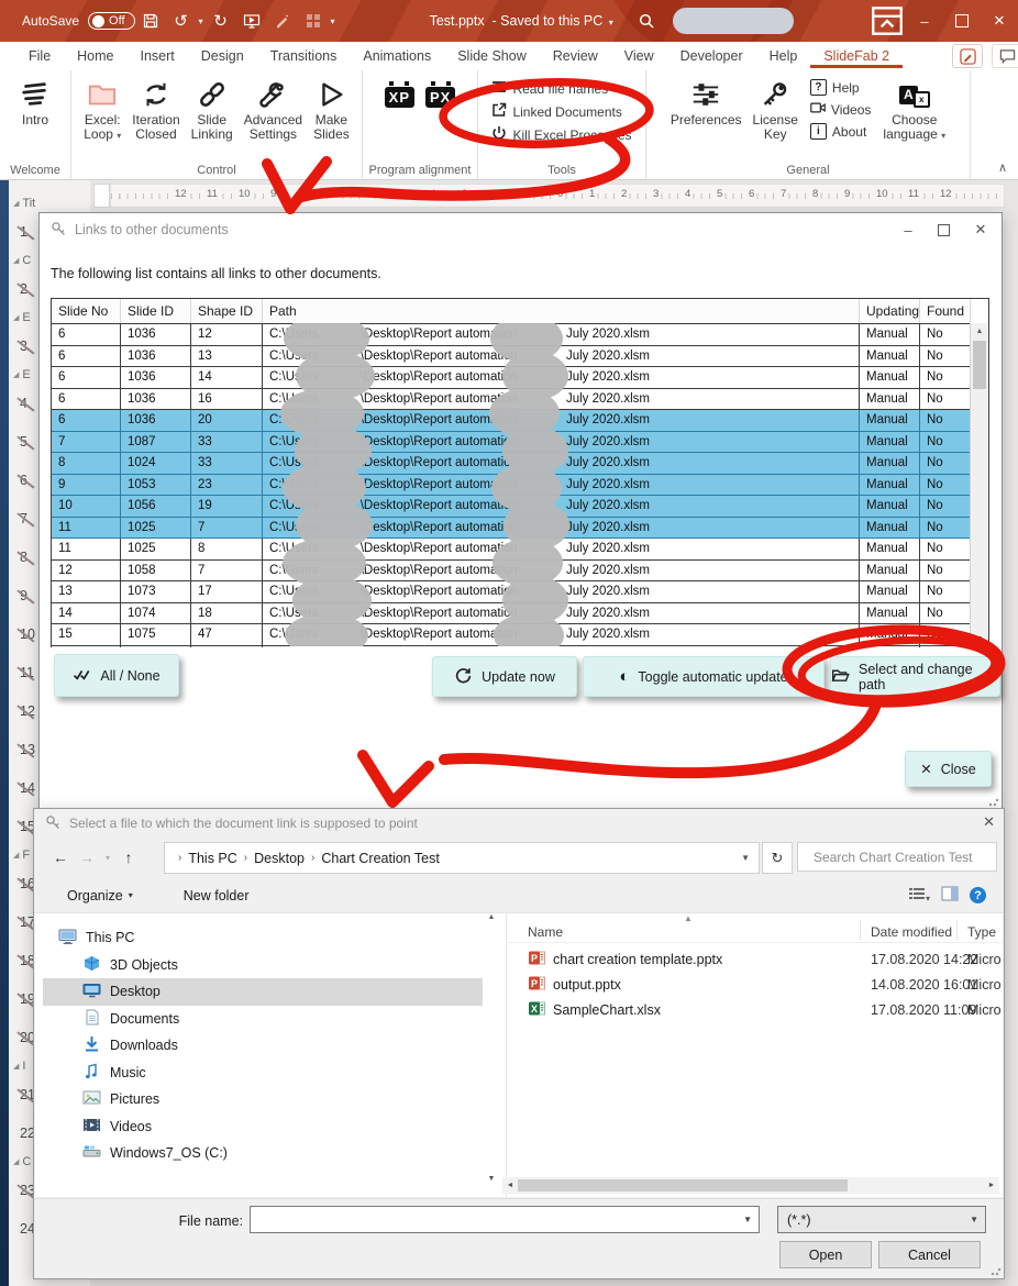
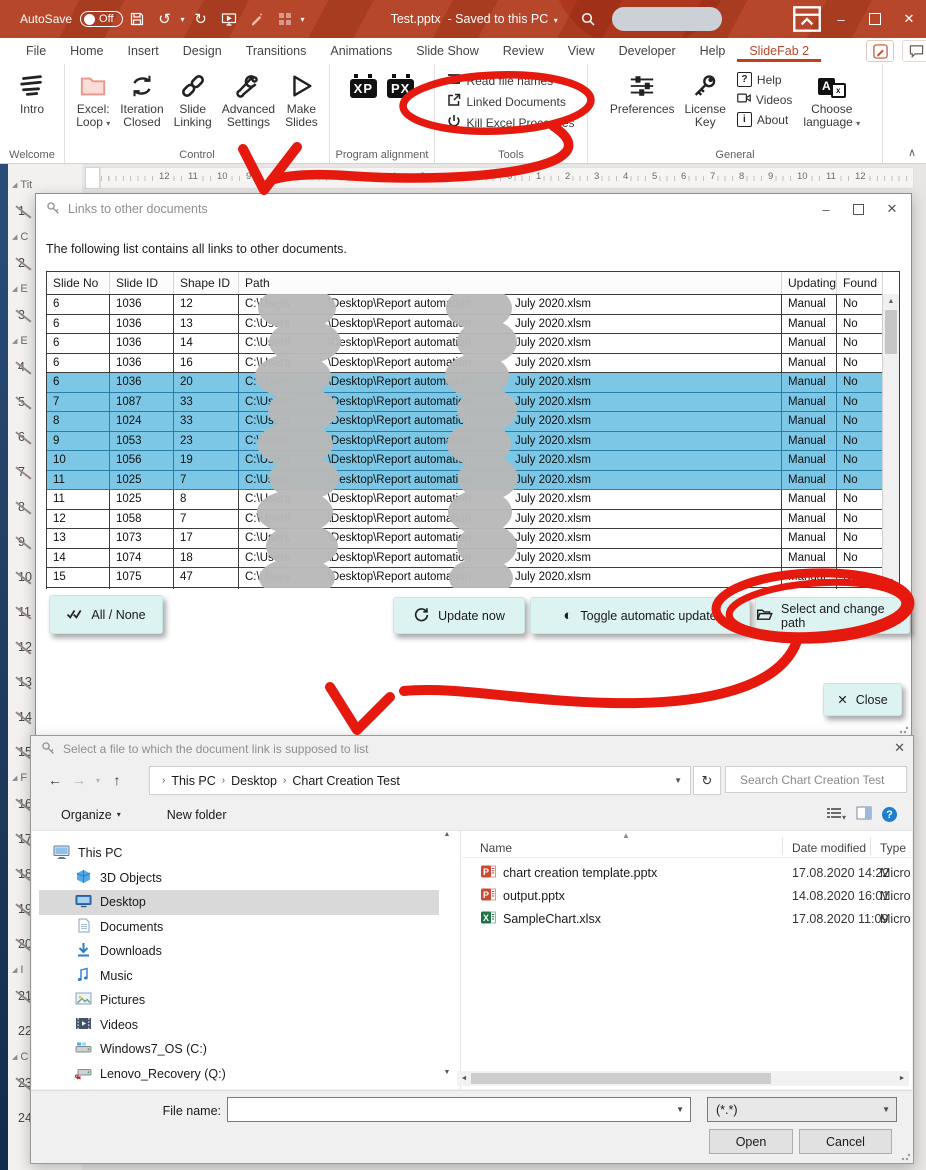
  AutoSave
  Off
  ↺
  ▾
  ↻
  ▾
  Test.pptx - Saved to this PC ▾
  –
  ✕
  File
  Home
  Insert
  Design
  Transitions
  Animations
  Slide Show
  Review
  View
  Developer
  Help
  SlideFab 2
  Intro
  Welcome
  Excel:
  Loop ▾
  Iteration
  Closed
  Slide
  Linking
  Advanced
  Settings
  Make
  Slides
  Control
  XP
  PX
  Program alignment
  ead file nam
  Linked Documents
  Kill Excel Procs
  Tools
  Preferences
  License
  Key
  ?
  Help
  Videos
  i
  About
  A
  x
  Choose
  language ▾
  General
  ∧
  Tit
  1
  C
  2
  E
  3
  E
  4
  5
  6
  7
  8
  9
  10
  11
  12
  13
  14
  15
  F
  16
  17
  18
  19
  20
  I
  21
  22
  C
  23
  24
  12
  11
  10
  9
  1
  2
  3
  4
  5
  6
  7
  8
  9
  10
  11
  12
  Links to other documents
  –
  ✕
  The following list contains all links to other documents.
  Slide No
  Slide ID
  Shape ID
  Path
  Updating
  Found
  6
  1036
  12
  esktop\Report autom
  July 2020.xlsm
  Manual
  No
  6
  1036
  13
  \Desktop\Report automat
  July 2020.xlsm
  Manual
  No
  6
  1036
  14
  esktop\Report automati
  July 2020.xlsm
  Manual
  No
  6
  1036
  16
  \Desktop\Report automa
  July 2020.xlsm
  Manual
  No
  6
  1036
  20
  Desktop\Report autom
  July 2020.xlsm
  Manual
  No
  7
  1087
  33
  esktop\Report automati
  July 2020.xlsm
  Manual
  No
  8
  1024
  33
  Desktop\Report automati
  July 2020.xlsm
  Manual
  No
  9
  1053
  23
  Desktop\Report autom
  July 2020.xlsm
  Manual
  No
  10
  1056
  19
  \Desktop\Report automati
  July 2020.xlsm
  Manual
  No
  11
  1025
  7
  esktop\Report automati
  uly 2020.xlsm
  Manual
  No
  11
  1025
  8
  \Desktop\Report automa
  July 2020.xlsm
  Manual
  No
  12
  1058
  7
  Desktop\Report automa
  July 2020.xlsm
  Manual
  No
  13
  1073
  17
  esktop\Report automati
  July 2020.xlsm
  Manual
  No
  14
  1074
  18
  Desktop\Report automatio
  July 2020.xlsm
  Manual
  No
  15
  1075
  47
  Desktop\Report autom
  July 2020.xlsm
  All / None
  Update now
  ◐
  Toggle automatic updat
  Select and change path
  ✕
  Close
- Select a file to which the document link is supposed to point
+ Select a file to which the document link is supposed to list
  ✕
  ←
  →
  ▾
  ↑
  ›
  This PC
  ›
  Desktop
  ›
  Chart Creation Test
  ▼
  ↻
  Search Chart Creation Test
  Organize
  ▾
  New folder
  ▾
  ?
  This PC
  3D Objects
  Desktop
  Documents
  Downloads
  Music
  Pictures
  Videos
  Windows7_OS (C:)
+ Lenovo_Recovery (Q:)
  ▲
  Name
  Date modified
  Type
  P
  chart creation template.pptx
  17.08.2020 14:22
  Micro
  P
  output.pptx
  14.08.2020 16:01
  Micro
  X
  SampleChart.xlsx
  17.08.2020 11:09
  Micro
  File name:
  ▼
  (*.*)
  ▼
  Open
  Cancel
